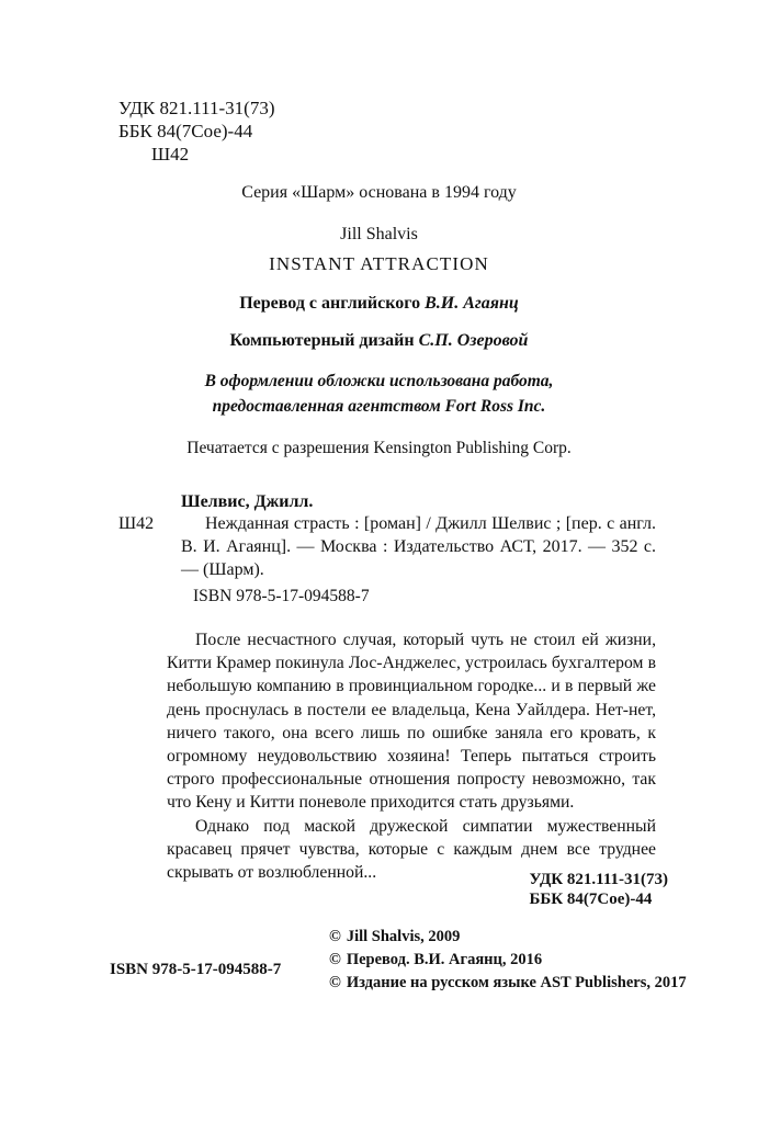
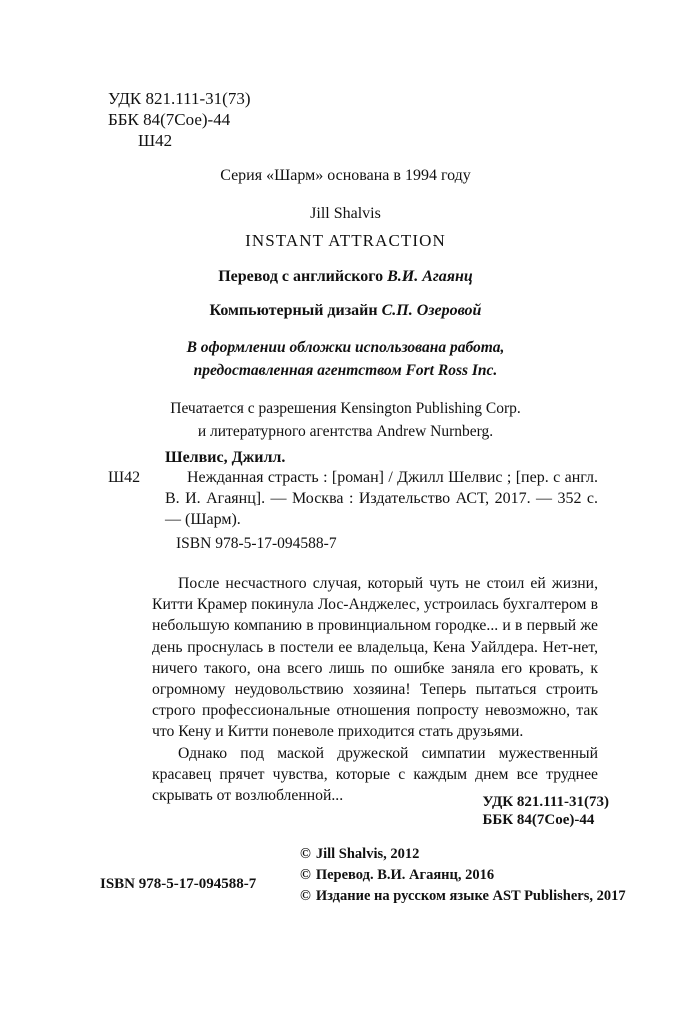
  УДК 821.111-31(73)
  ББК 84(7Сое)-44
  Ш42
  Серия «Шарм» основана в 1994 году
  Jill Shalvis
  INSTANT ATTRACTION
  Перевод с английского В.И. Агаянц
  Компьютерный дизайн С.П. Озеровой
  В оформлении обложки использована работа,
  предоставленная агентством Fort Ross Inc.
  Печатается с разрешения Kensington Publishing Corp.
+ и литературного агентства Andrew Nurnberg.
  Шелвис, Джилл.
  Ш42
  Нежданная страсть : [роман] / Джилл Шелвис ; [пер. с англ. В. И. Агаянц]. — Москва : Издательство АСТ, 2017. — 352 с. — (Шарм).
  ISBN 978-5-17-094588-7
  После несчастного случая, который чуть не стоил ей жизни, Китти Крамер покинула Лос-Анджелес, устроилась бухгалтером в небольшую компанию в провинциальном городке... и в первый же день проснулась в постели ее владельца, Кена Уайлдера. Нет-нет, ничего такого, она всего лишь по ошибке заняла его кровать, к огромному неудовольствию хозяина! Теперь пытаться строить строго профессиональные отношения попросту невозможно, так что Кену и Китти поневоле приходится стать друзьями.
  Однако под маской дружеской симпатии мужественный красавец прячет чувства, которые с каждым днем все труднее скрывать от возлюбленной...
  УДК 821.111-31(73)
  ББК 84(7Сое)-44
- © Jill Shalvis, 2009
+ © Jill Shalvis, 2012
  © Перевод. В.И. Агаянц, 2016
  © Издание на русском языке AST Publishers, 2017
  ISBN 978-5-17-094588-7
